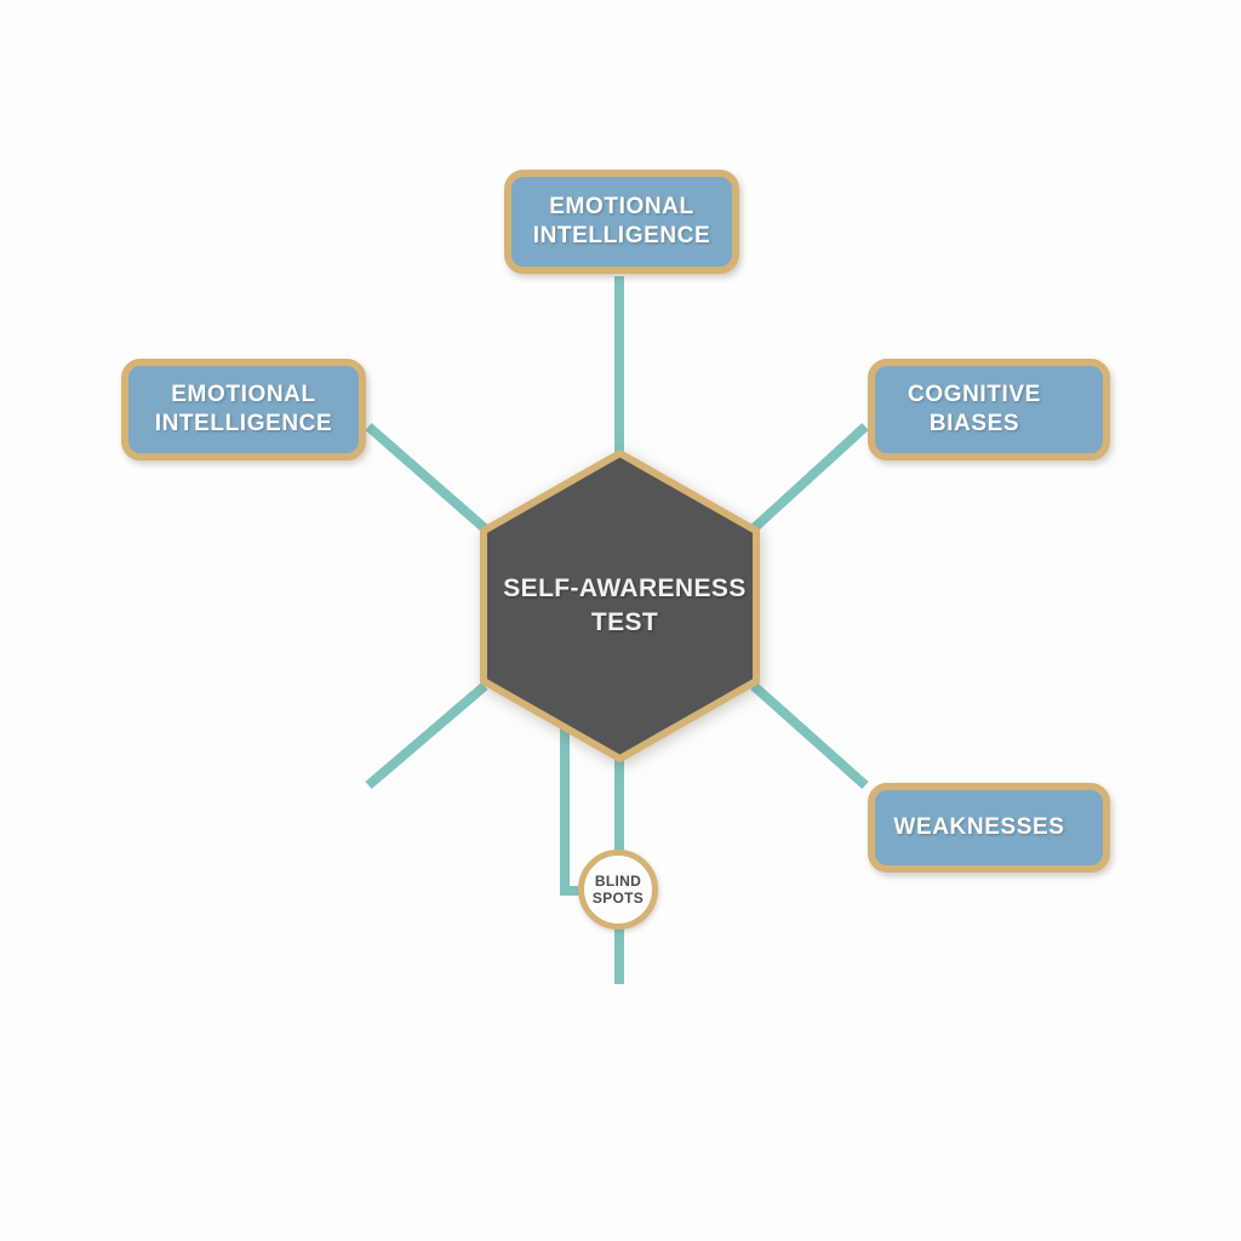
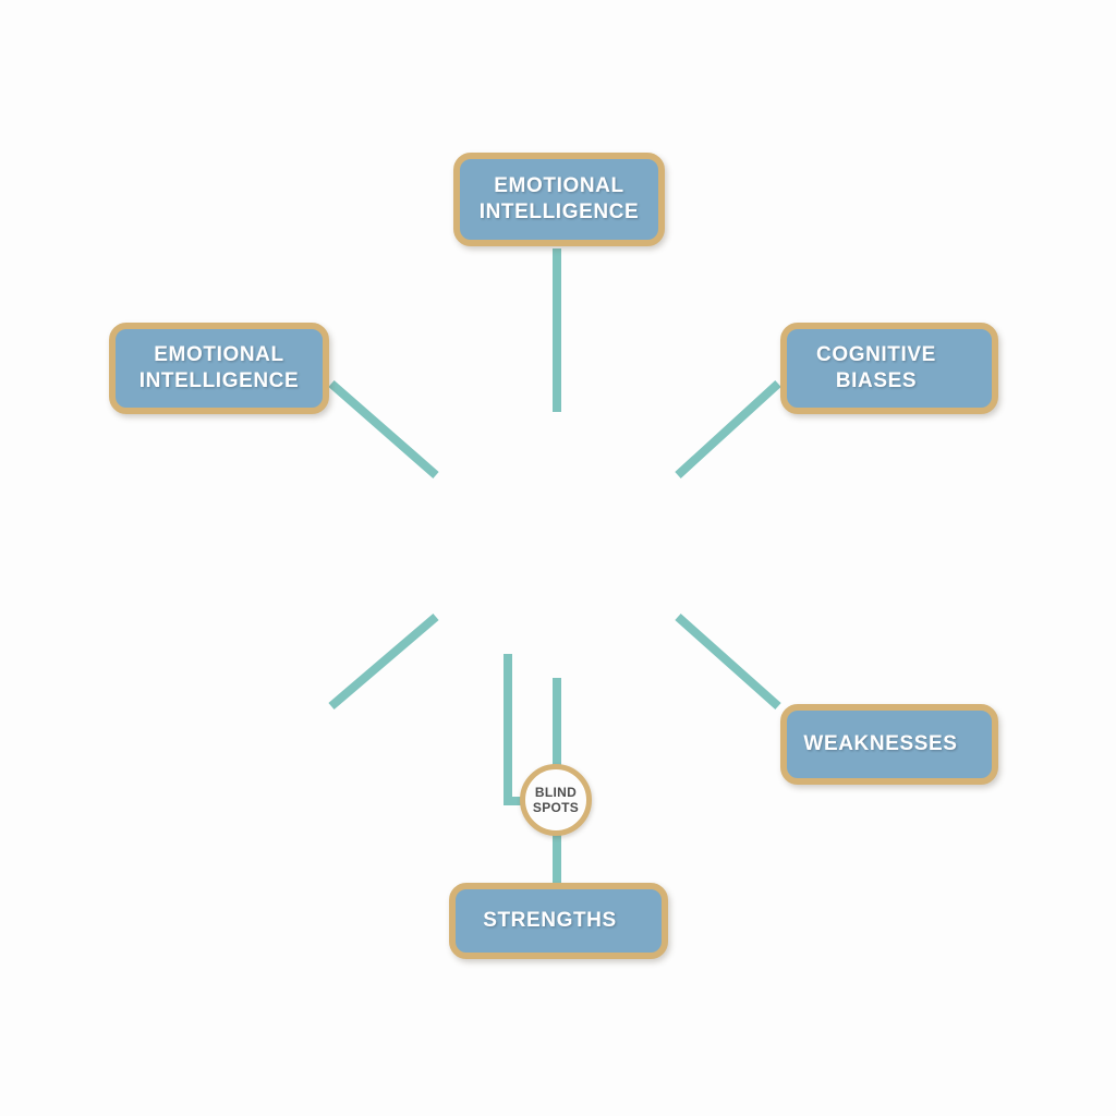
  EMOTIONAL
  INTELLIGENCE
  EMOTIONAL
  INTELLIGENCE
  COGNITIVE
  BIASES
  WEAKNESSES
+ STRENGTHS
  BLIND
  SPOTS
- SELF-AWARENESS
- TEST
